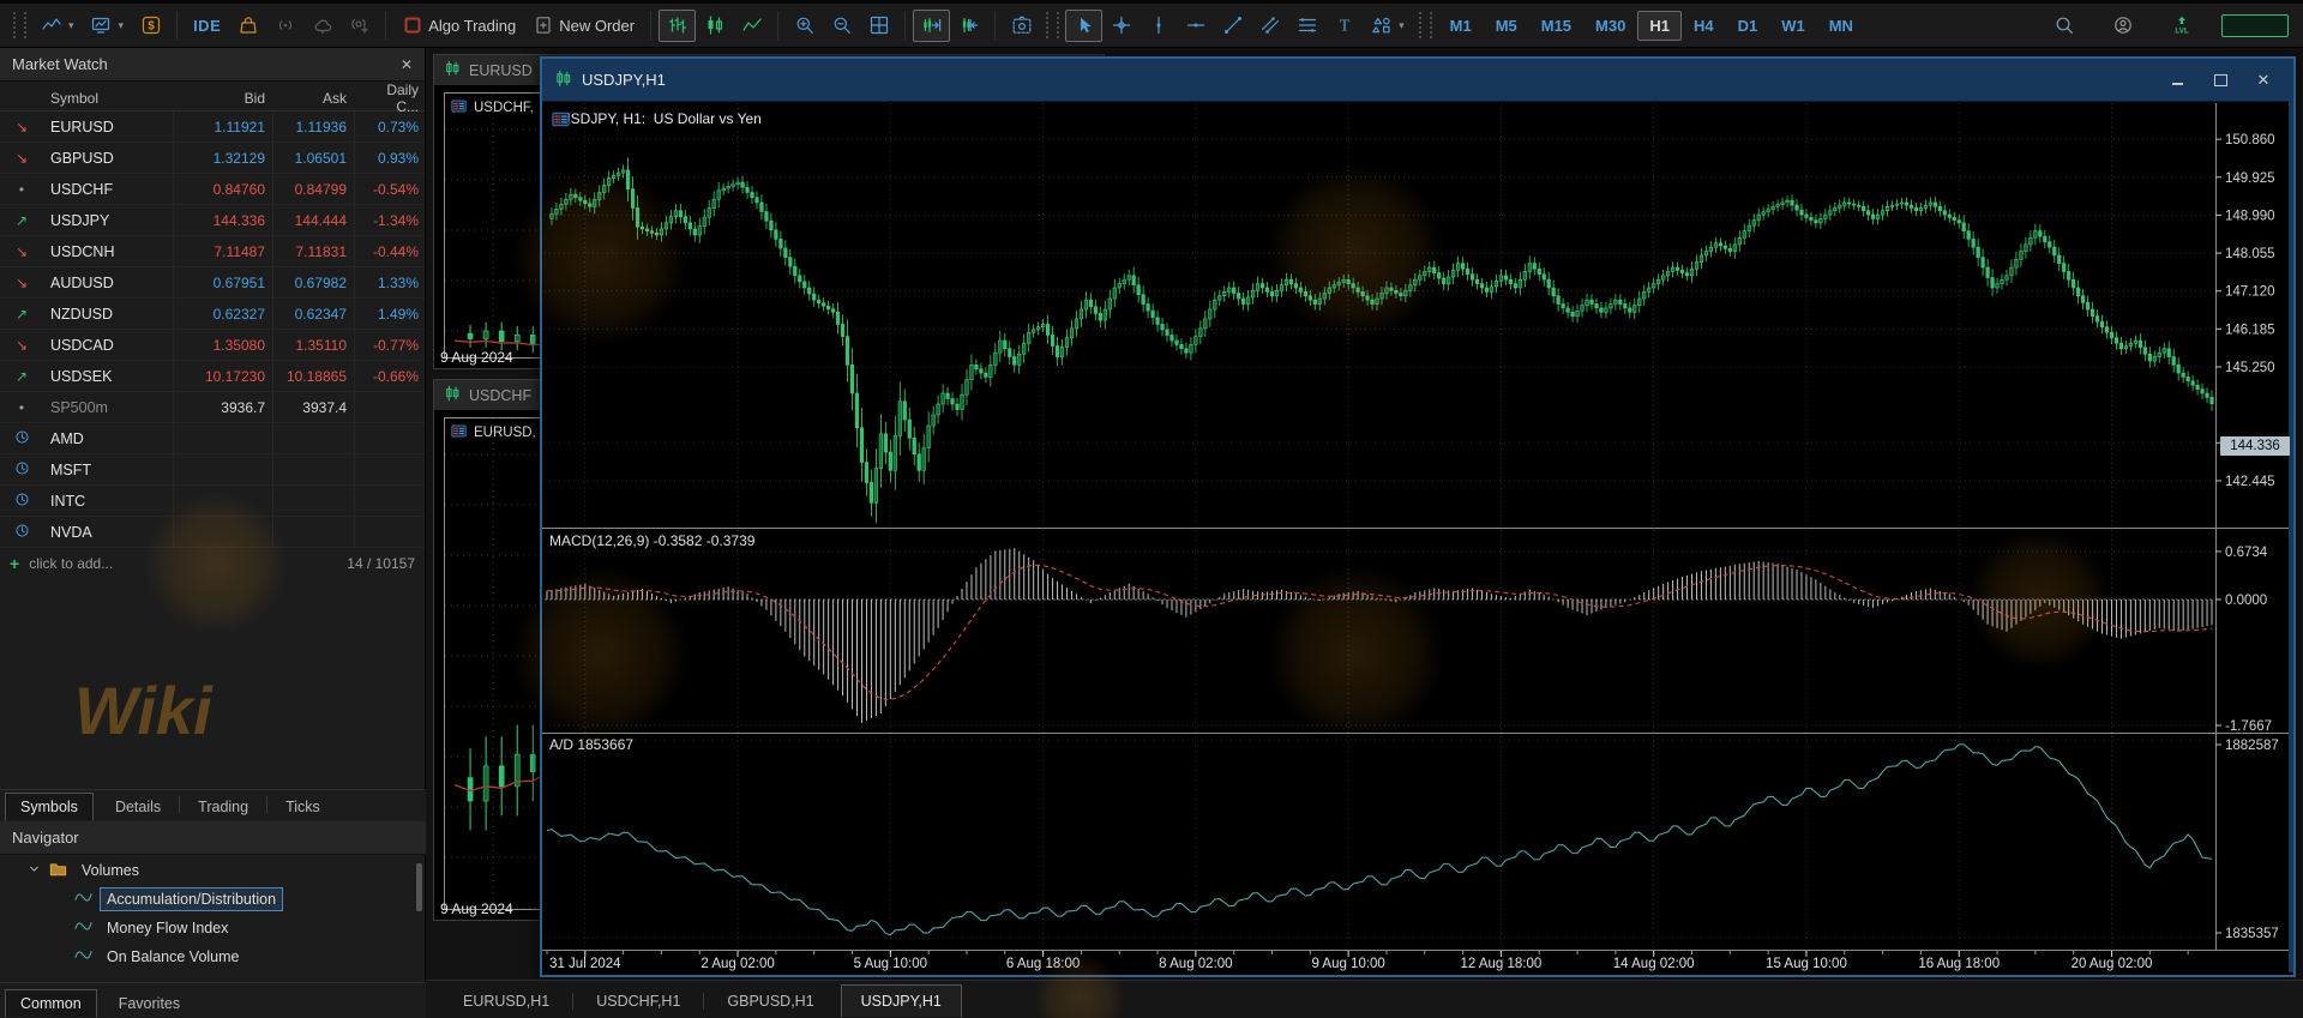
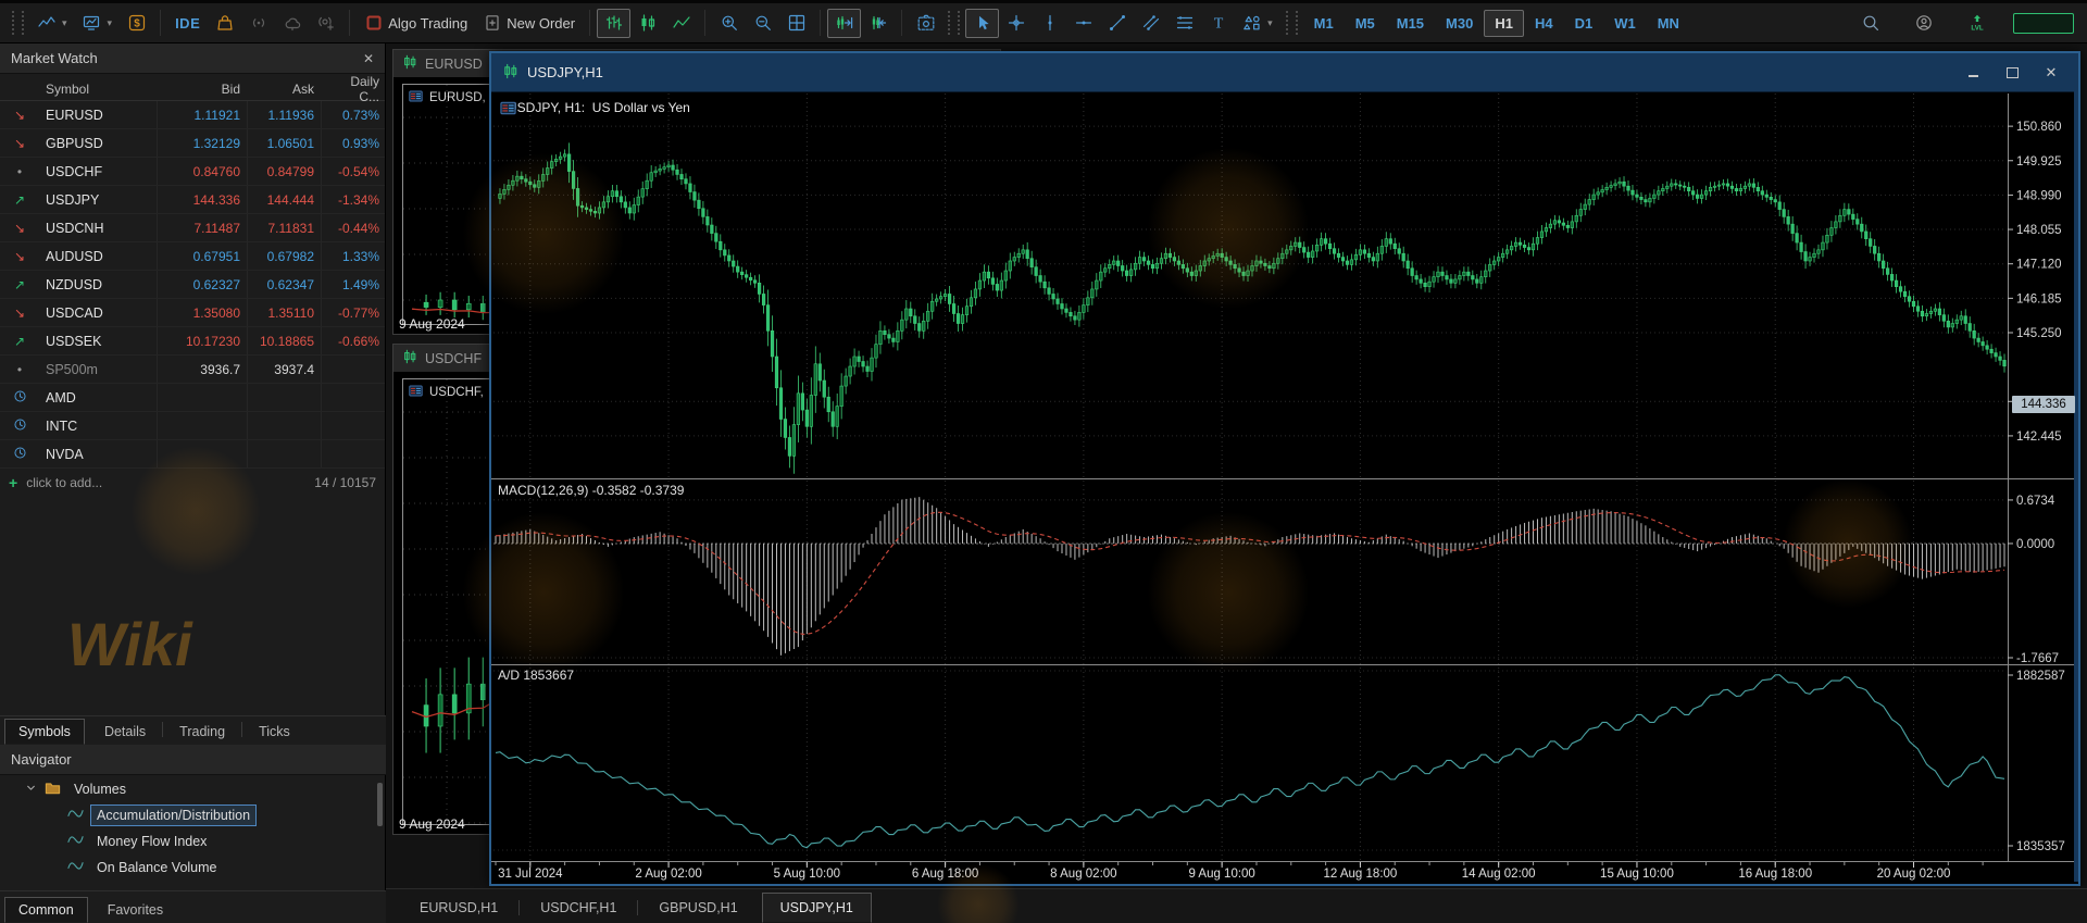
  ▾
  ▾
  $
  IDE
  Algo Trading
  New Order
  T
  ▾
  M1
  M5
  M15
  M30
  H1
  H4
  D1
  W1
  MN
  Market Watch
  ✕
  Symbol
  Bid
  Ask
  Daily C...
  ↘
  EURUSD
  1.11921
  1.11936
  0.73%
  ↘
  GBPUSD
  1.32129
  1.06501
  0.93%
  •
  USDCHF
  0.84760
  0.84799
  -0.54%
  ↗
  USDJPY
  144.336
  144.444
  -1.34%
  ↘
  USDCNH
  7.11487
  7.11831
  -0.44%
  ↘
  AUDUSD
  0.67951
  0.67982
  1.33%
  ↗
  NZDUSD
  0.62327
  0.62347
  1.49%
  ↘
  USDCAD
  1.35080
  1.35110
  -0.77%
  ↗
  USDSEK
  10.17230
  10.18865
  -0.66%
  •
  SP500m
  3936.7
  3937.4
  AMD
- MSFT
  INTC
  NVDA
  +
  click to add...
  14 / 10157
  Symbols
  Details
  Trading
  Ticks
  Navigator
  Volumes
  Accumulation/Distribution
  Money Flow Index
  On Balance Volume
  Common
  Favorites
  EURUSD,H1
  USDCHF,H1
  GBPUSD,H1
  USDJPY,H1
  EURUSD
- USDCHF,
+ EURUSD,
  9 Aug 2024
  USDCHF
- EURUSD,
+ USDCHF,
  9 Aug 2024
  USDJPY,H1
  ✕
  150.860
  149.925
  148.990
  148.055
  147.120
  146.185
  145.250
  142.445
  0.6734
  0.0000
  -1.7667
  1882587
  1835357
  31 Jul 2024
  2 Aug 02:00
  5 Aug 10:00
  8 Aug 02:00
  9 Aug 10:00
  12 Aug 18:00
  14 Aug 02:00
  15 Aug 10:00
  16 Aug 18:00
  20 Aug 02:00
  SDJPY, H1: US Dollar vs Yen
  MACD(12,26,9) -0.3582 -0.3739
  A/D 1853667
  144.336
  Wiki
